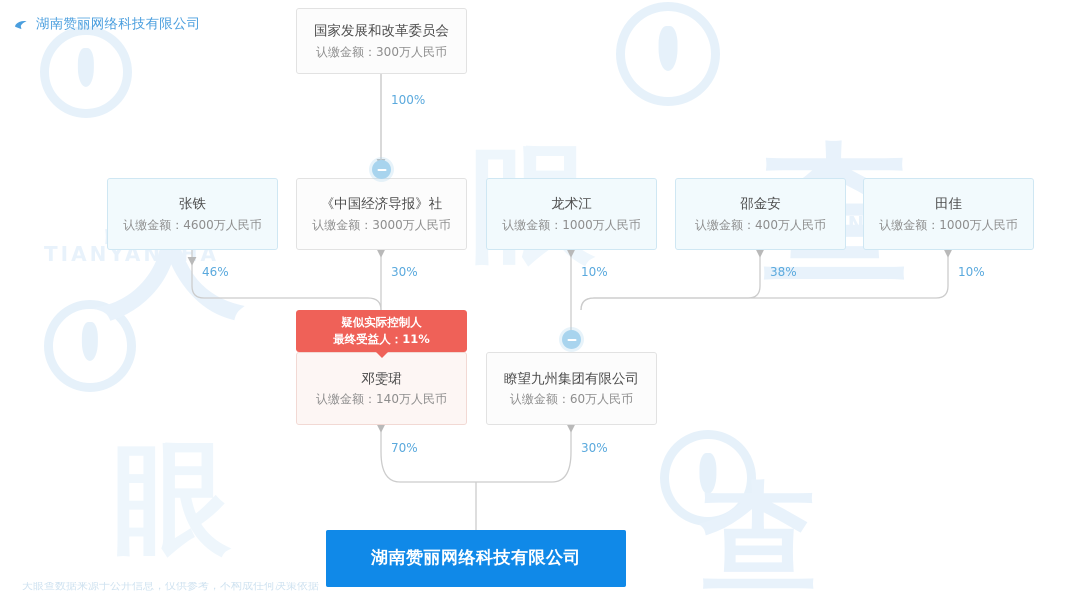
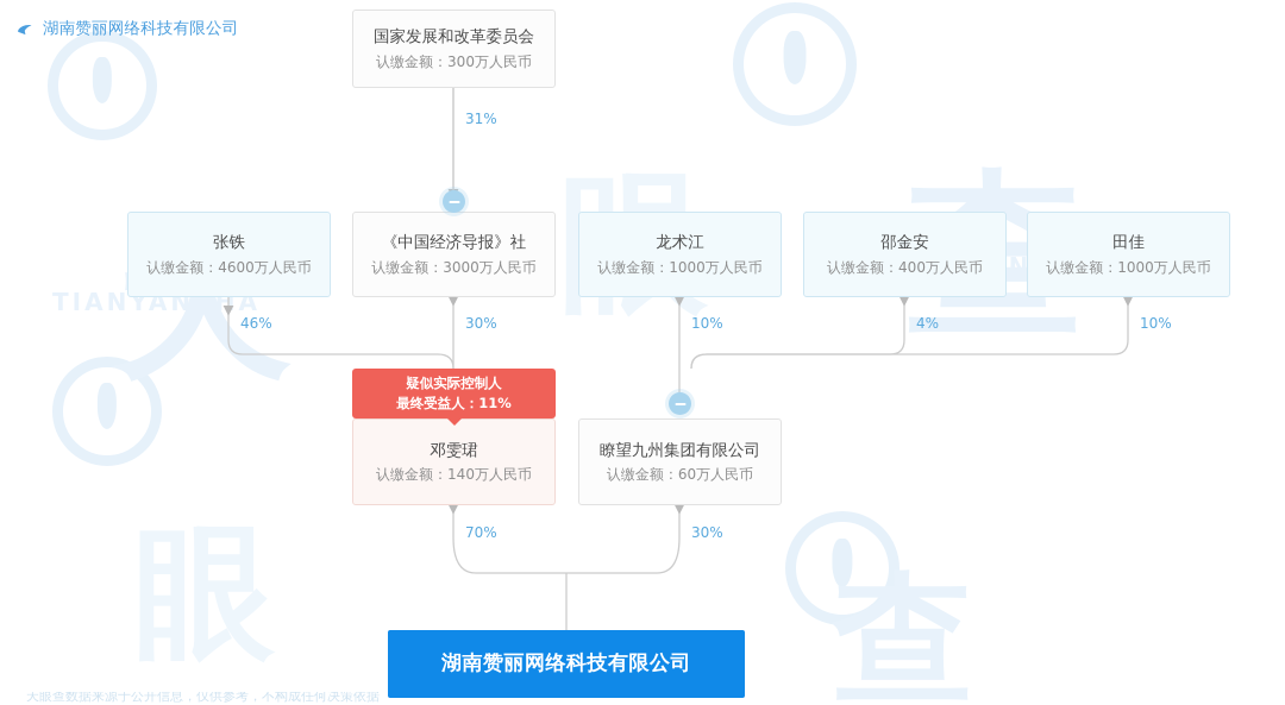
  天
  查
  TIANYANCHA
  湖南赞丽网络科技有限公司
  国家发展和改革委员会
  认缴金额：300万人民币
- 100%
+ 31%
  张铁
  认缴金额：4600万人民币
  《中国经济导报》社
  认缴金额：3000万人民币
  龙术江
  认缴金额：1000万人民币
  邵金安
  认缴金额：400万人民币
  田佳
  认缴金额：1000万人民币
  46%
  30%
  10%
- 38%
+ 4%
  10%
  疑似实际控制人
  最终受益人：11%
  邓雯珺
  认缴金额：140万人民币
  瞭望九州集团有限公司
  认缴金额：60万人民币
  70%
  30%
  湖南赞丽网络科技有限公司
  天眼查数据来源于公开信息，仅供参考，不构成任何决策依据
